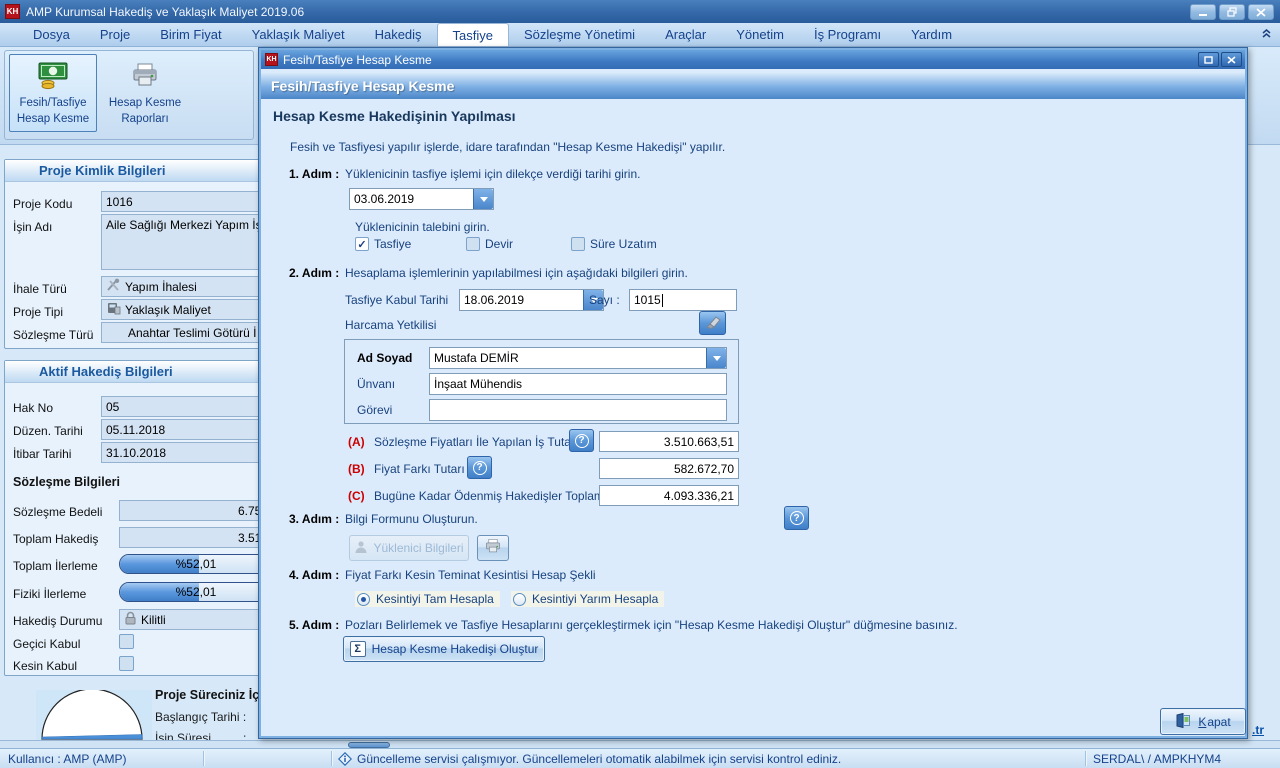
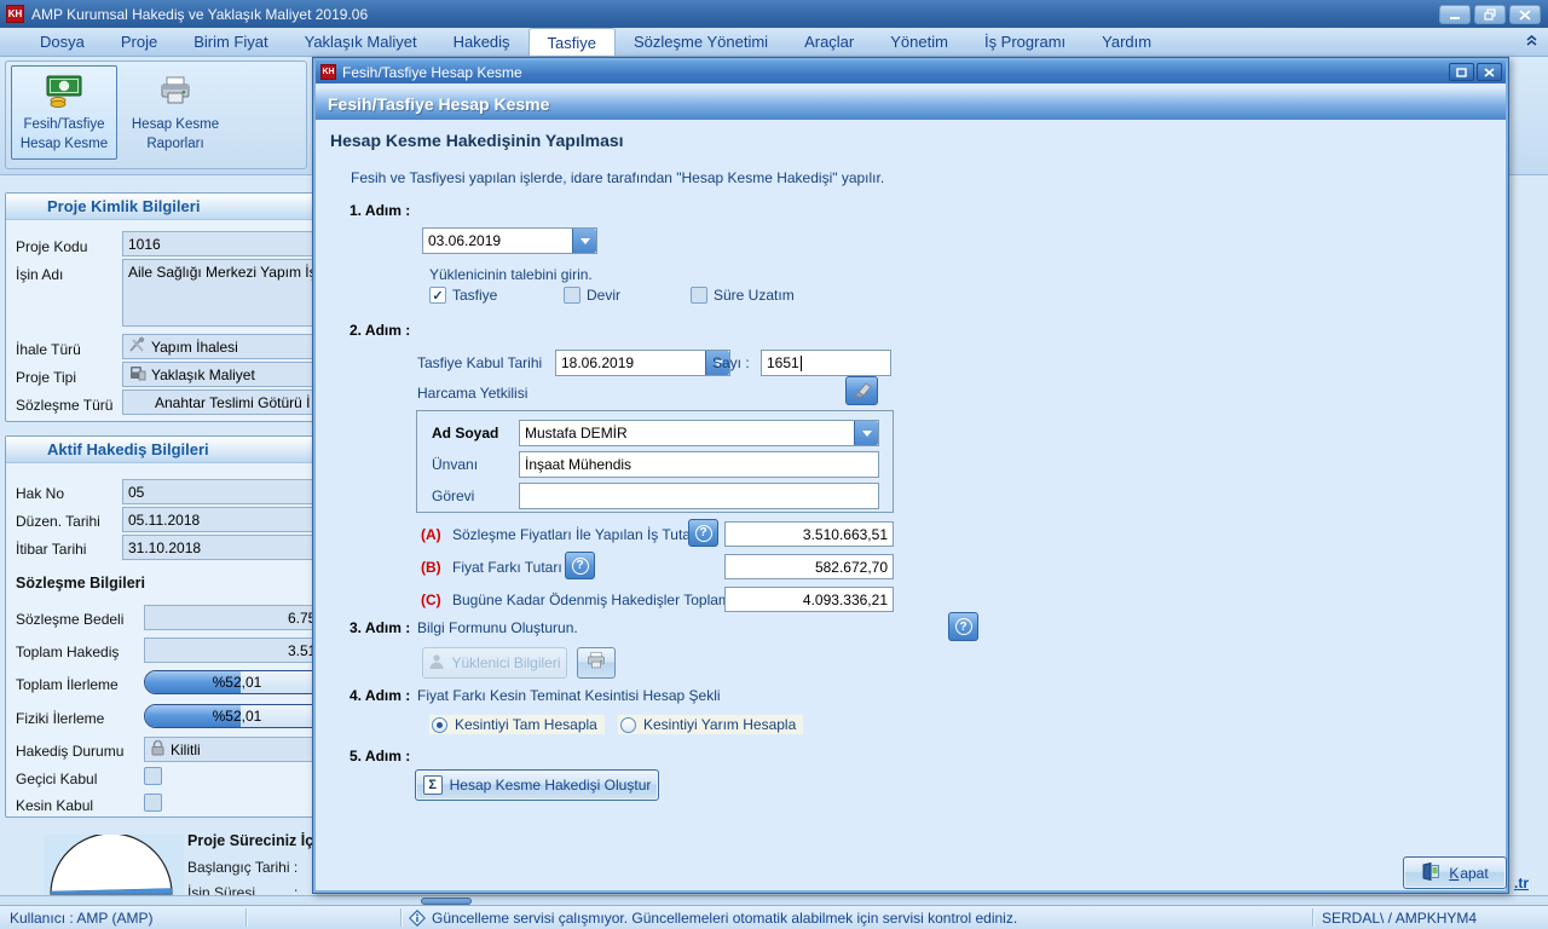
  KH
  AMP Kurumsal Hakediş ve Yaklaşık Maliyet 2019.06
  Dosya
  Proje
  Birim Fiyat
  Yaklaşık Maliyet
  Hakediş
  Tasfiye
  Sözleşme Yönetimi
  Araçlar
  Yönetim
  İş Programı
  Yardım
  Fesih/Tasfiye
  Hesap Kesme
  Hesap Kesme
  Raporları
  Proje Kimlik Bilgileri
  Proje Kodu
  1016
  İşin Adı
  Aile Sağlığı Merkezi Yapım İ
  İhale Türü
  Yapım İhalesi
  Proje Tipi
  Yaklaşık Maliyet
  Sözleşme Türü
  Anahtar Teslimi Götürü İ
  Aktif Hakediş Bilgileri
  Hak No
  05
  Düzen. Tarihi
  05.11.2018
  İtibar Tarihi
  31.10.2018
  Sözleşme Bilgileri
  Sözleşme Bedeli
  Toplam Hakediş
  Toplam İlerleme
  %52,01
  Fiziki İlerleme
  %52,01
  Hakediş Durumu
  Kilitli
  Geçici Kabul
  Kesin Kabul
  Proje Süreciniz İç
  Başlangıç Tarihi :
  İşin Süresi
  :
  Fesih/Tasfiye Hesap Kesme
  Fesih/Tasfiye Hesap Kesme
  Hesap Kesme Hakedişinin Yapılması
- Fesih ve Tasfiyesi yapılır işlerde, idare tarafından "Hesap Kesme Hakedişi" yapılır.
+ Fesih ve Tasfiyesi yapılan işlerde, idare tarafından "Hesap Kesme Hakedişi" yapılır.
  1. Adım :
- Yüklenicinin tasfiye işlemi için dilekçe verdiği tarihi girin.
  03.06.2019
  Yüklenicinin talebini girin.
  Tasfiye
  Devir
  Süre Uzatım
  2. Adım :
- Hesaplama işlemlerinin yapılabilmesi için aşağıdaki bilgileri girin.
  Tasfiye Kabul Tarihi
  18.06.2019
  Sayı :
- 1015
+ 1651
  Harcama Yetkilisi
  Ad Soyad
  Mustafa DEMİR
  Ünvanı
  İnşaat Mühendis
  Görevi
  (A)
  Sözleşme Fiyatları İle Yapılan İş Tuta
  ?
  3.510.663,51
  (B)
  Fiyat Farkı Tutarı
  ?
  582.672,70
  (C)
  Bugüne Kadar Ödenmiş Hakedişler Topla
  4.093.336,21
  3. Adım :
  Bilgi Formunu Oluşturun.
  ?
  Yüklenici Bilgileri
  4. Adım :
  Fiyat Farkı Kesin Teminat Kesintisi Hesap Şekli
  Kesintiyi Tam Hesapla
  Kesintiyi Yarım Hesapla
  5. Adım :
- Pozları Belirlemek ve Tasfiye Hesaplarını gerçekleştirmek için "Hesap Kesme Hakedişi Oluştur" düğmesine basınız.
  Σ
  Hesap Kesme Hakedişi Oluştur
  K
  apat
  .tr
  Kullanıcı : AMP (AMP)
  Güncelleme servisi çalışmıyor. Güncellemeleri otomatik alabilmek için servisi kontrol ediniz.
  SERDAL\ / AMPKHYM4
